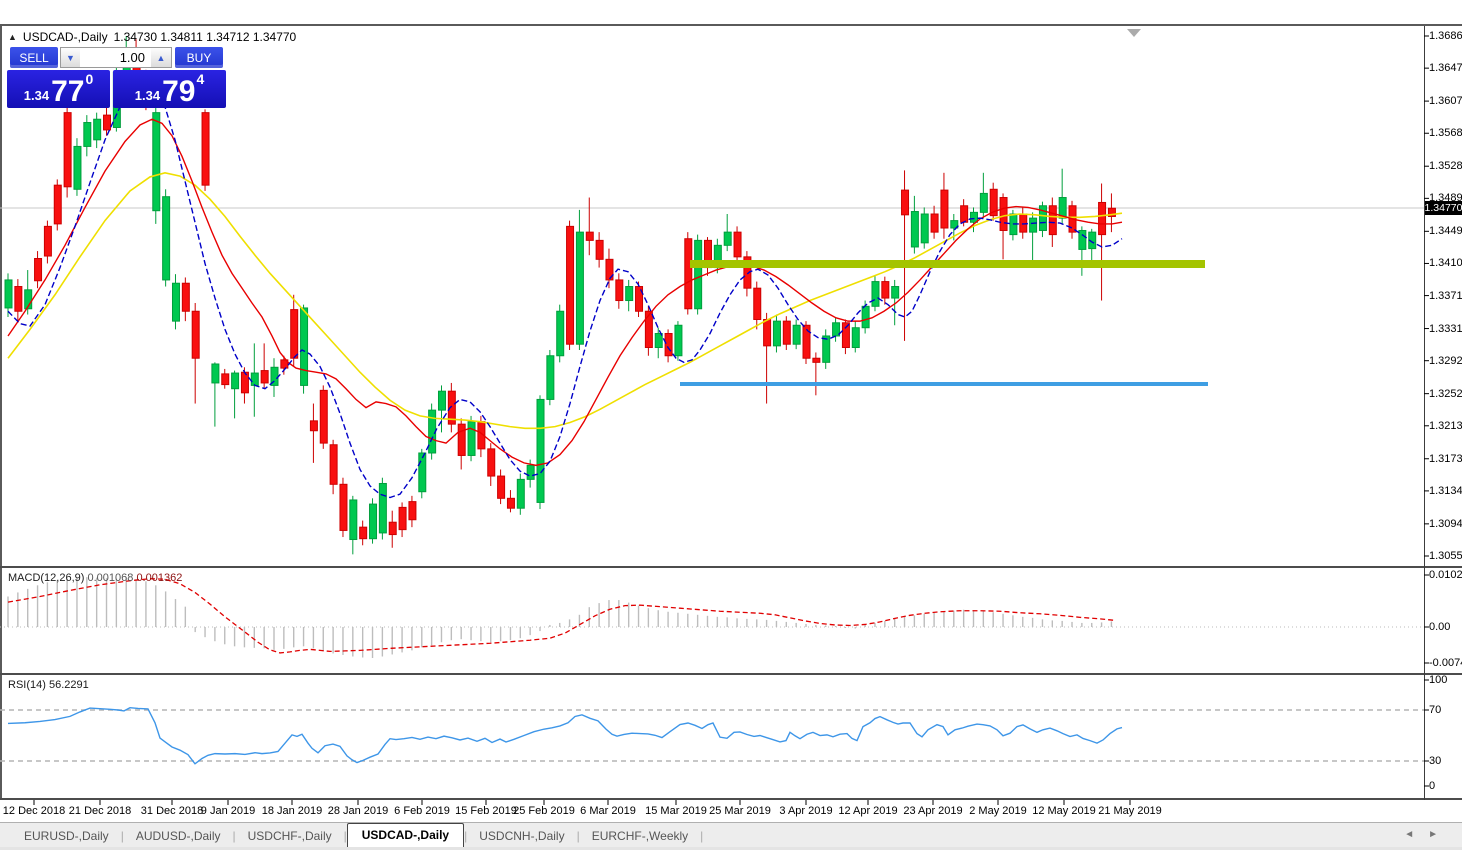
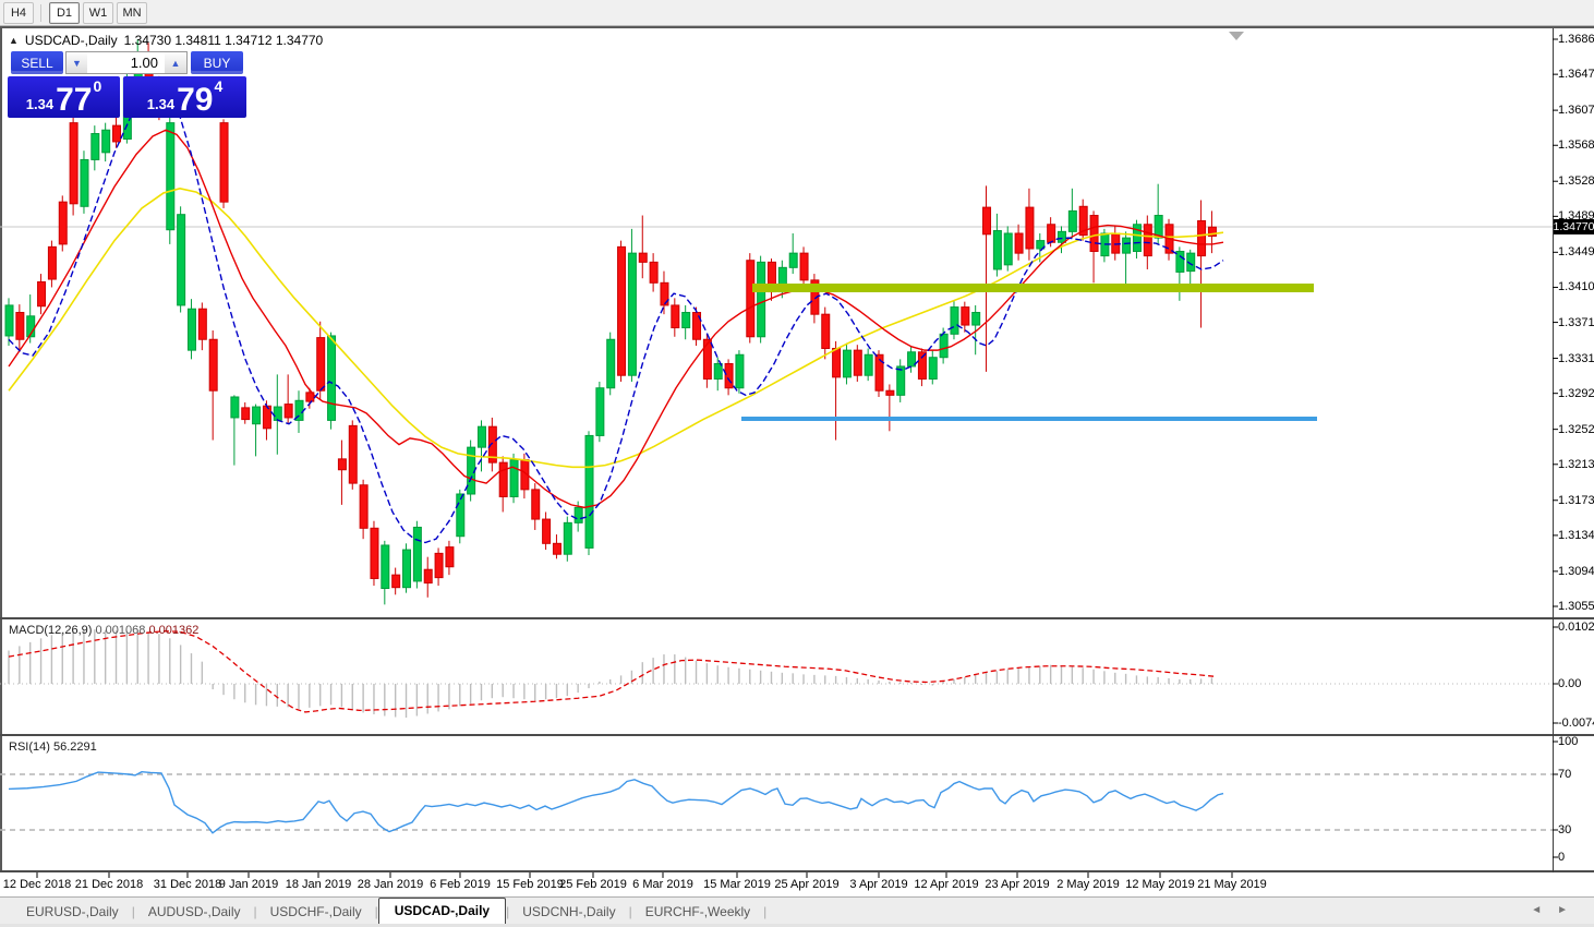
+ H4
+ D1
+ W1
+ MN
  ▲
  USDCAD-,Daily
  1.34730 1.34811 1.34712 1.34770
  SELL
  ▼
  1.00
  ▲
  BUY
  1.34
  77
  0
  1.34
  79
  4
  MACD(12,26,9) 0.001068 0.001362
  RSI(14) 56.2291
  1.34770
  1.3686
  1.3647
  1.3607
  1.3568
  1.3528
  1.3489
  1.3449
  1.3410
  1.3371
  1.3331
  1.3292
  1.3252
  1.3213
  1.3173
  1.3134
  1.3094
  1.3055
  0.0102
  0.00
  100
  70
  30
  0
  12 Dec 2018
  21 Dec 2018
  31 Dec 2018
  9 Jan 2019
  18 Jan 2019
  28 Jan 2019
  6 Feb 2019
  15 Feb 2019
  25 Feb 2019
  6 Mar 2019
  15 Mar 2019
- 25 Mar 2019
+ 25 Apr 2019
  3 Apr 2019
  12 Apr 2019
  23 Apr 2019
  2 May 2019
  12 May 2019
  21 May 2019
  EURUSD-,Daily
  |
  AUDUSD-,Daily
  |
  USDCHF-,Daily
  |
  USDCAD-,Daily
  |
  USDCNH-,Daily
  |
  EURCHF-,Weekly
  |
  ◄
  ►
